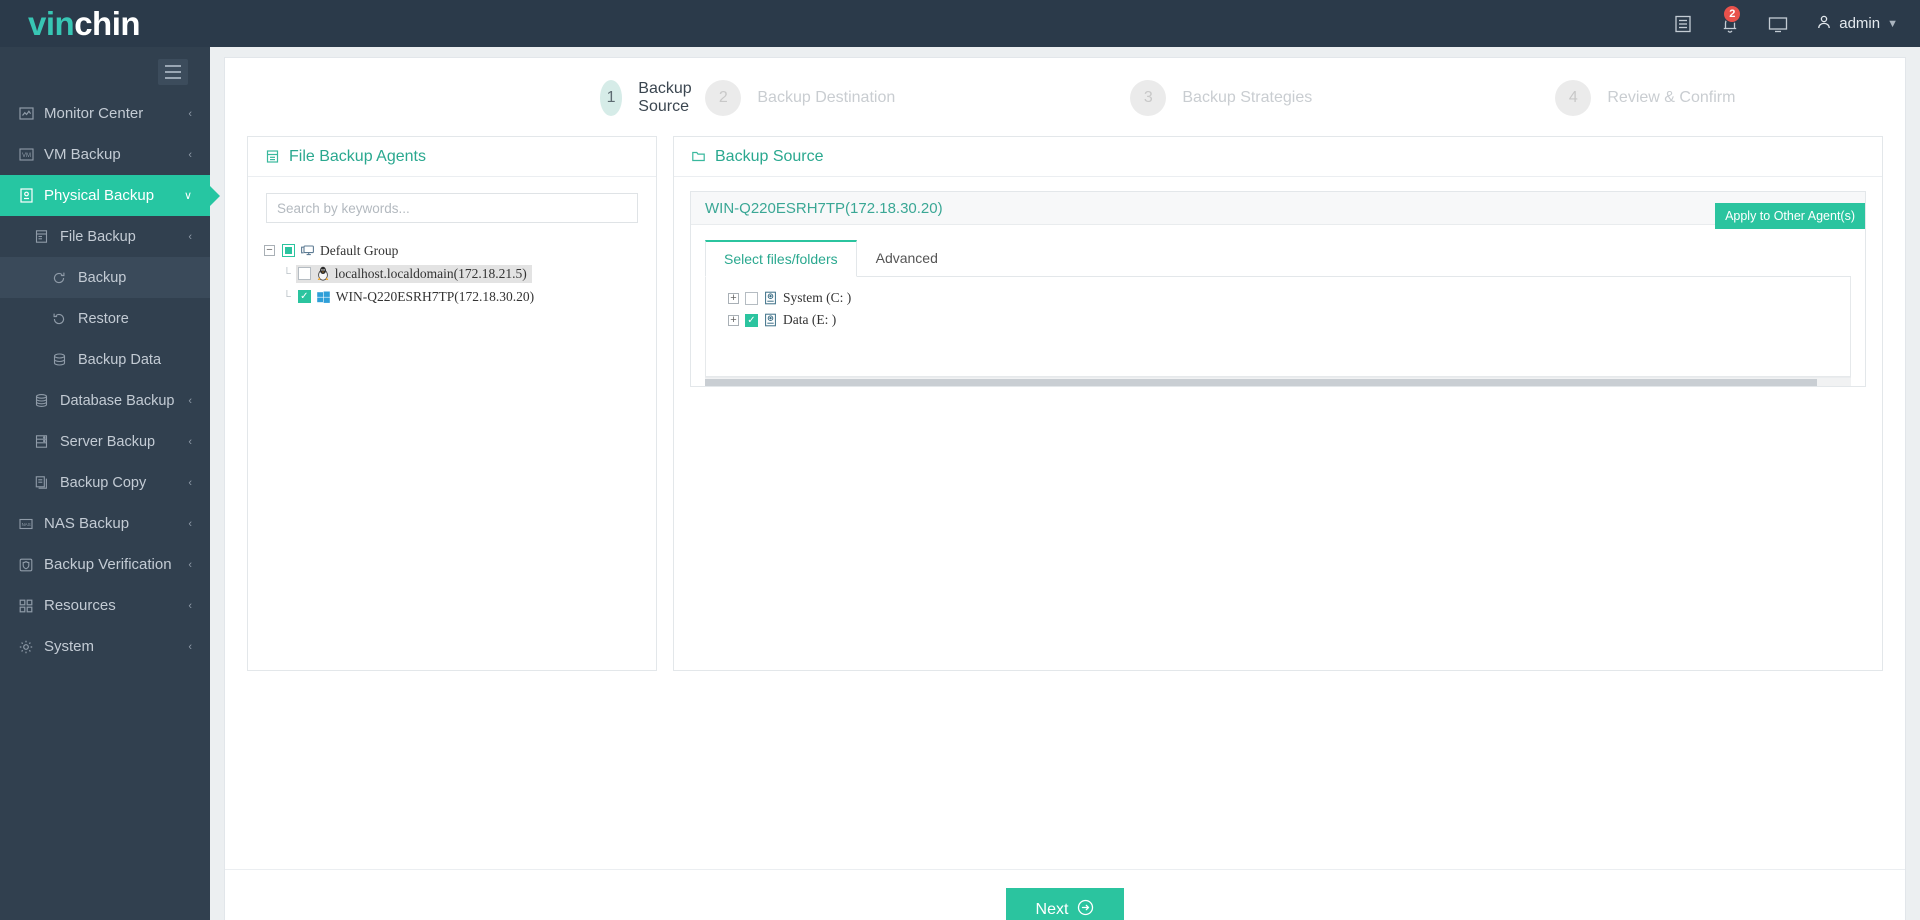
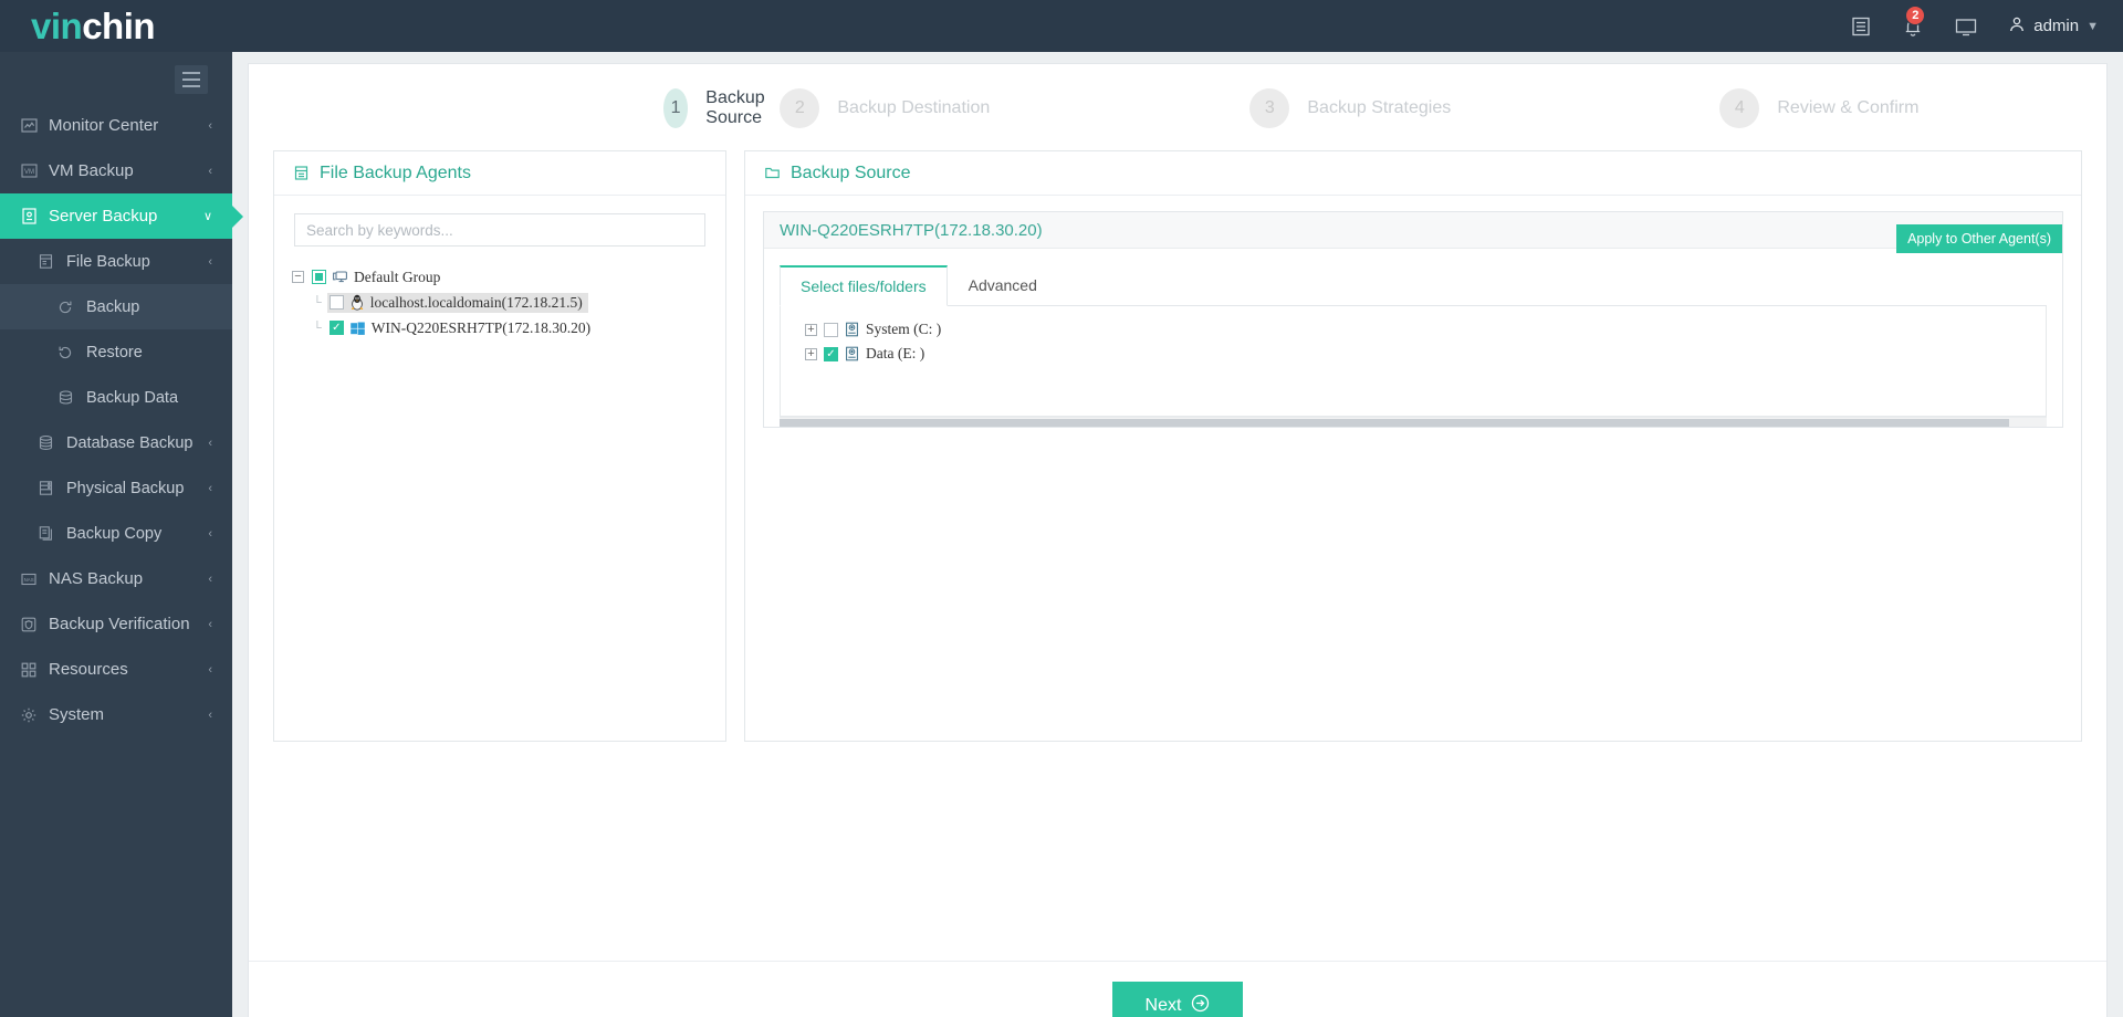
  vinchin
  2
  admin
  ▼
  Monitor Center
  ‹
  VM Backup
  ‹
- Physical Backup
+ Server Backup
  ∨
  File Backup
  ‹
  Backup
  Restore
  Backup Data
  Database Backup
  ‹
- Server Backup
+ Physical Backup
  ‹
  Backup Copy
  ‹
  NAS Backup
  ‹
  Backup Verification
  ‹
  Resources
  ‹
  System
  ‹
  1
  Backup Source
  2
  Backup Destination
  3
  Backup Strategies
  4
  Review & Confirm
  File Backup Agents
  Search by keywords...
  −
  Default Group
  └
  localhost.localdomain(172.18.21.5)
  └
  ✓
  WIN-Q220ESRH7TP(172.18.30.20)
  Backup Source
  WIN-Q220ESRH7TP(172.18.30.20)
  Apply to Other Agent(s)
  Select files/folders
  Advanced
  +
  System (C: )
  +
  ✓
  Data (E: )
  Next
